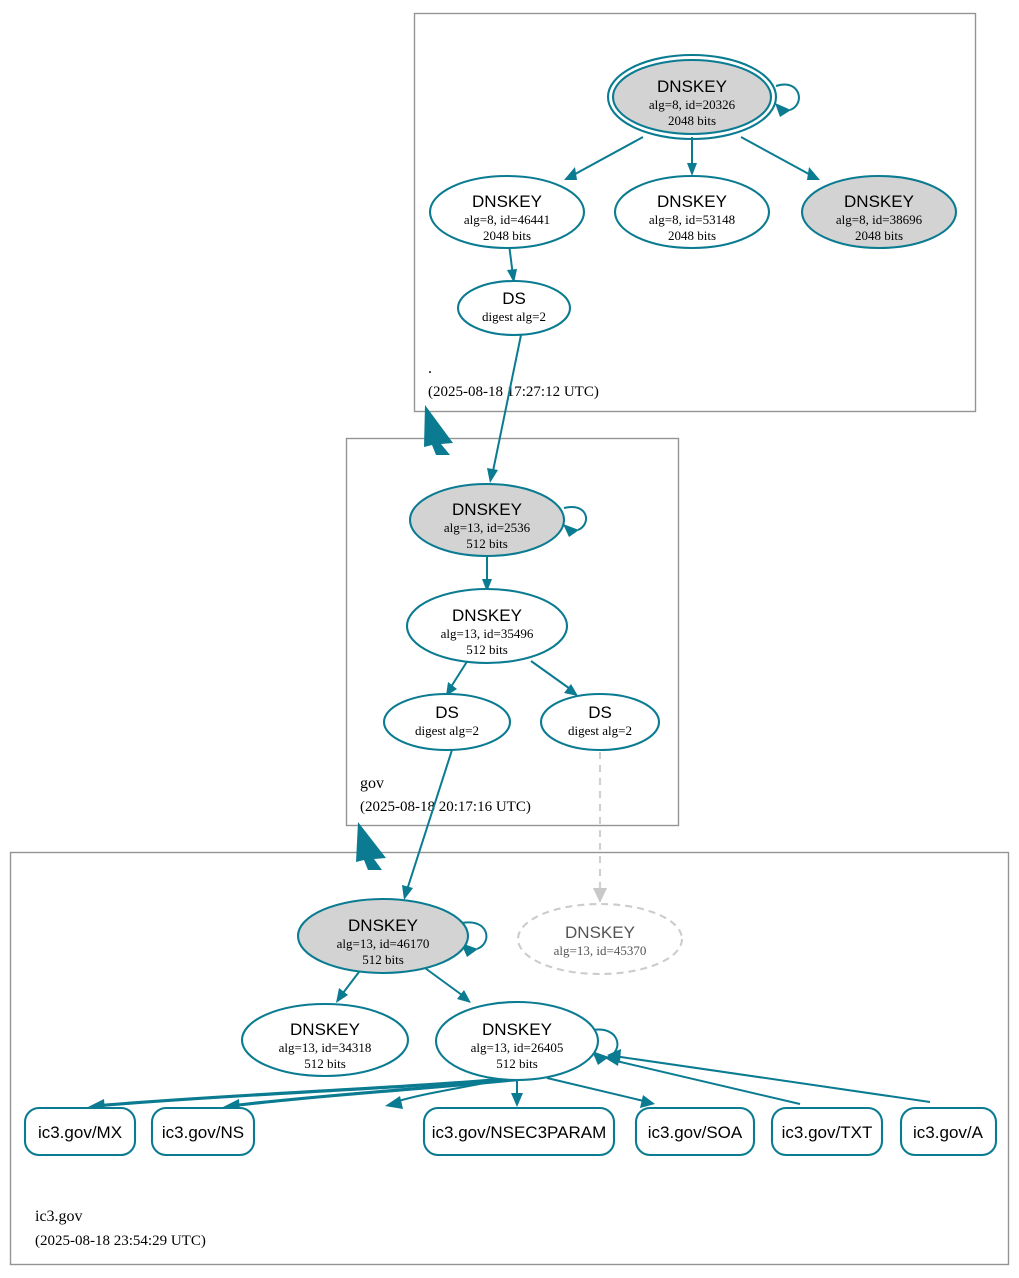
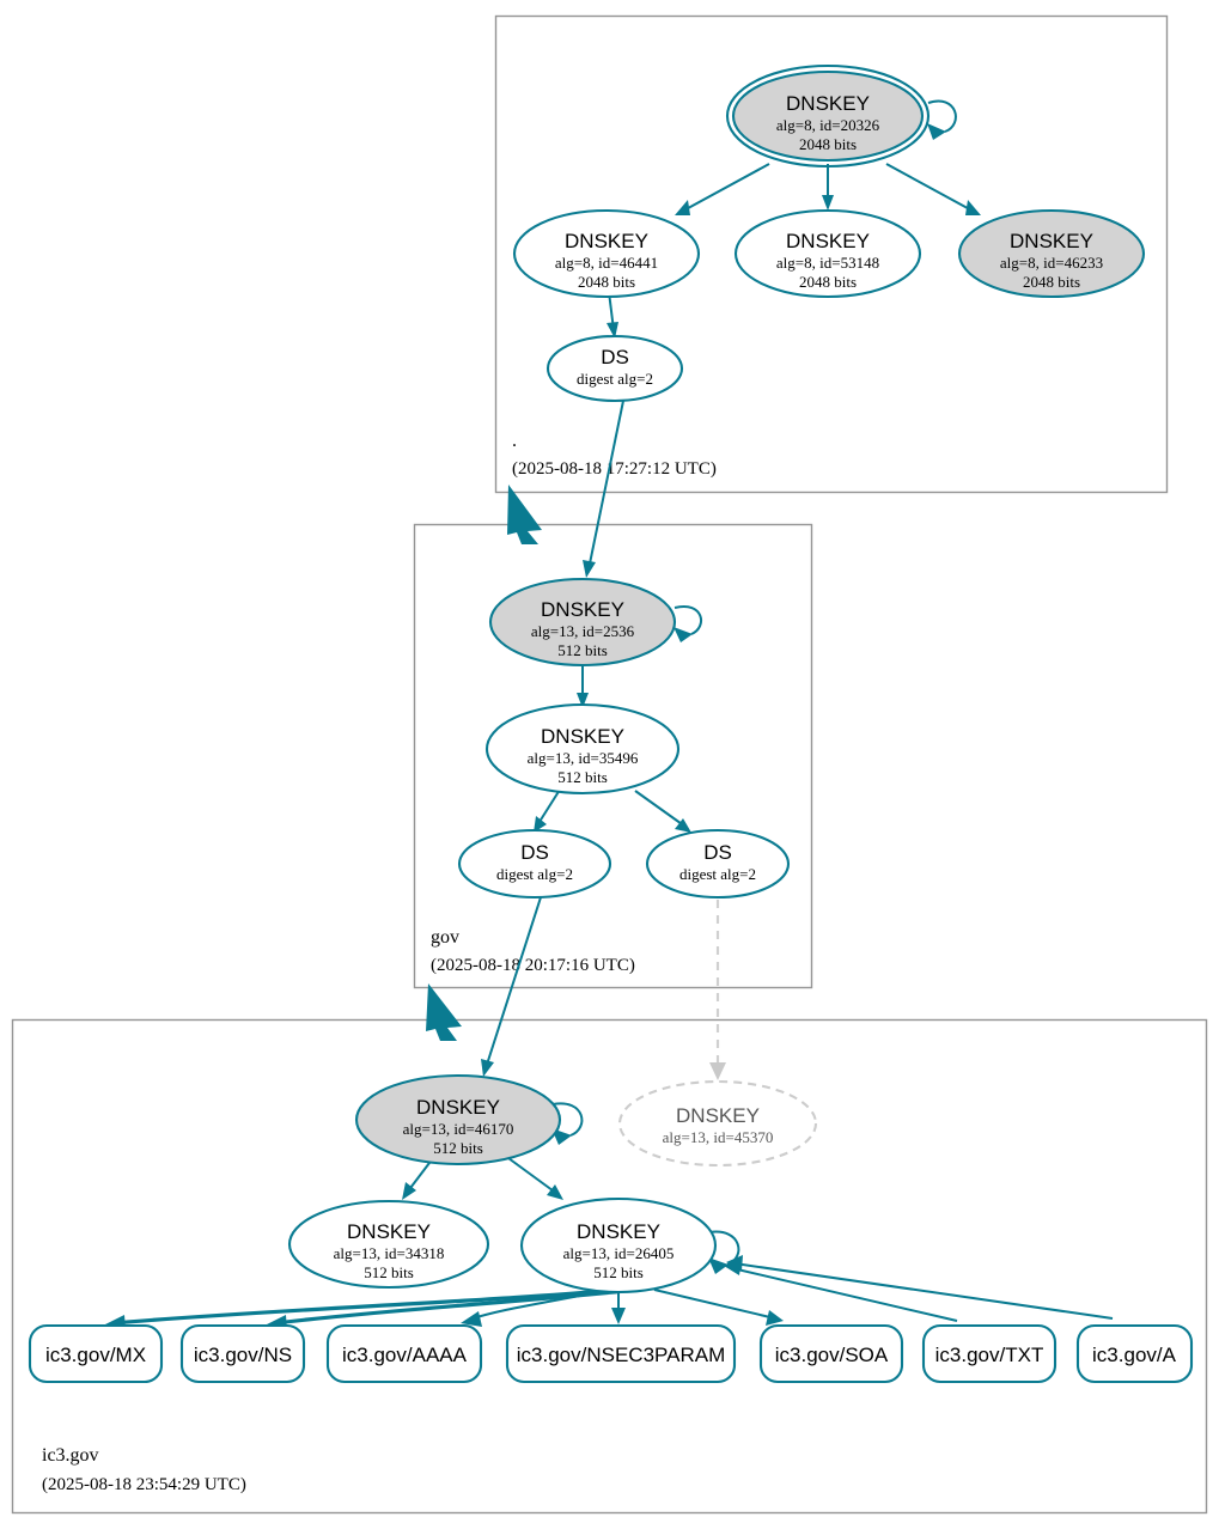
  .
  (2025-08-18 17:27:12 UTC)
  DNSKEY
  alg=8, id=20326
  2048 bits
  DNSKEY
  alg=8, id=46441
  2048 bits
  DNSKEY
  alg=8, id=53148
  2048 bits
  DNSKEY
- alg=8, id=38696
+ alg=8, id=46233
  2048 bits
  DS
  digest alg=2
  gov
  (2025-08-18 20:17:16 UTC)
  DNSKEY
  alg=13, id=2536
  512 bits
  DNSKEY
  alg=13, id=35496
  512 bits
  DS
  digest alg=2
  DS
  digest alg=2
  ic3.gov
  (2025-08-18 23:54:29 UTC)
  DNSKEY
  alg=13, id=46170
  512 bits
  DNSKEY
  alg=13, id=45370
  DNSKEY
  alg=13, id=34318
  512 bits
  DNSKEY
  alg=13, id=26405
  512 bits
  ic3.gov/MX
  ic3.gov/NS
+ ic3.gov/AAAA
  ic3.gov/NSEC3PARAM
  ic3.gov/SOA
  ic3.gov/TXT
  ic3.gov/A
